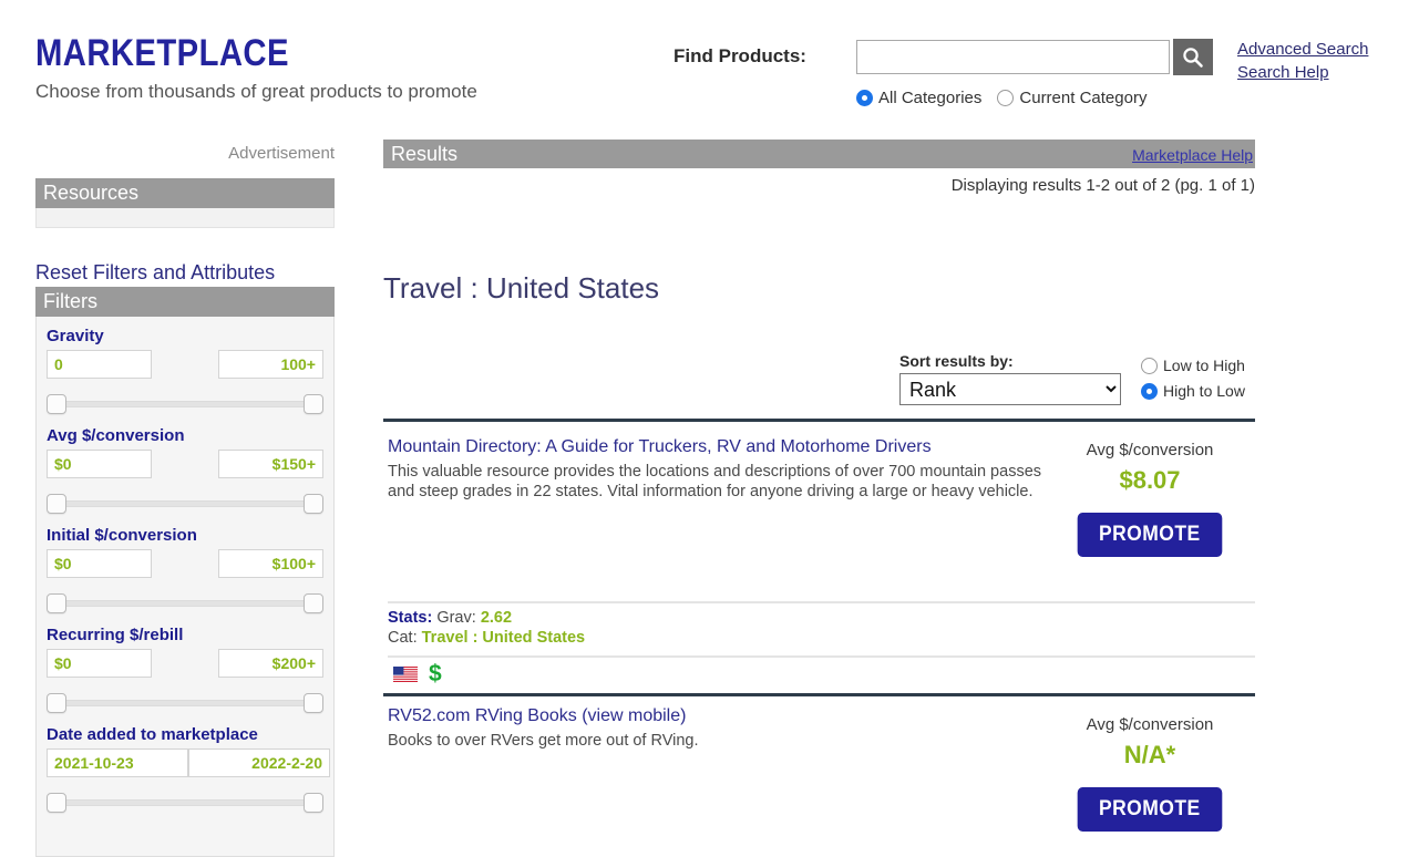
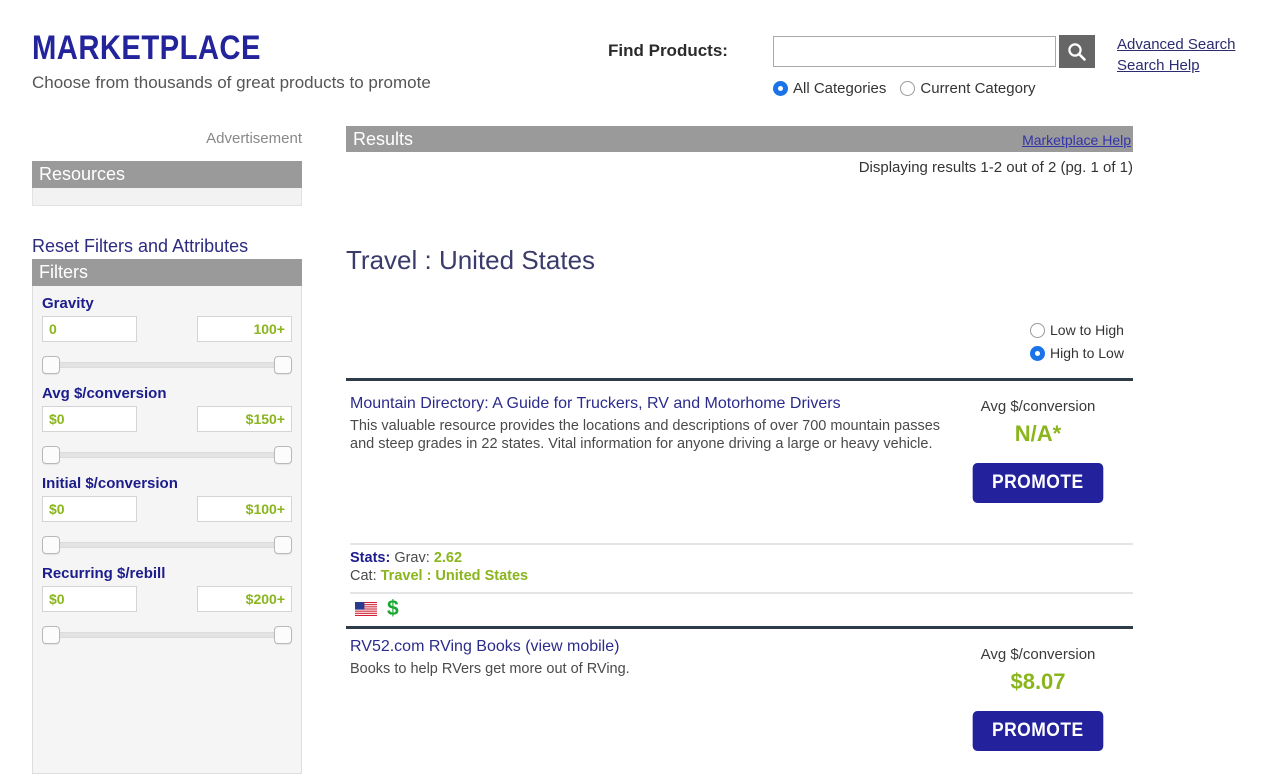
  MARKETPLACE
  Choose from thousands of great products to promote
  Find Products:
  Advanced Search
  Search Help
  All Categories
  Current Category
  Advertisement
  Resources
  Reset Filters and Attributes
  Filters
  Gravity
  0
  100+
  Avg $/conversion
  $0
  $150+
  Initial $/conversion
  $0
  $100+
  Recurring $/rebill
  $0
  $200+
- Date added to marketplace
- 2021-10-23
- 2022-2-20
  Results
  Marketplace Help
  Displaying results 1-2 out of 2 (pg. 1 of 1)
  Travel : United States
- Sort results by:
- Rank
  Low to High
  High to Low
  Mountain Directory: A Guide for Truckers, RV and Motorhome Drivers
  This valuable resource provides the locations and descriptions of over 700 mountain passes and steep grades in 22 states. Vital information for anyone driving a large or heavy vehicle.
  Avg $/conversion
- $8.07
+ N/A*
  PROMOTE
  Stats: Grav: 2.62
  Cat: Travel : United States
  $
  RV52.com RVing Books (view mobile)
- Books to over RVers get more out of RVing.
+ Books to help RVers get more out of RVing.
  Avg $/conversion
- N/A*
+ $8.07
  PROMOTE
